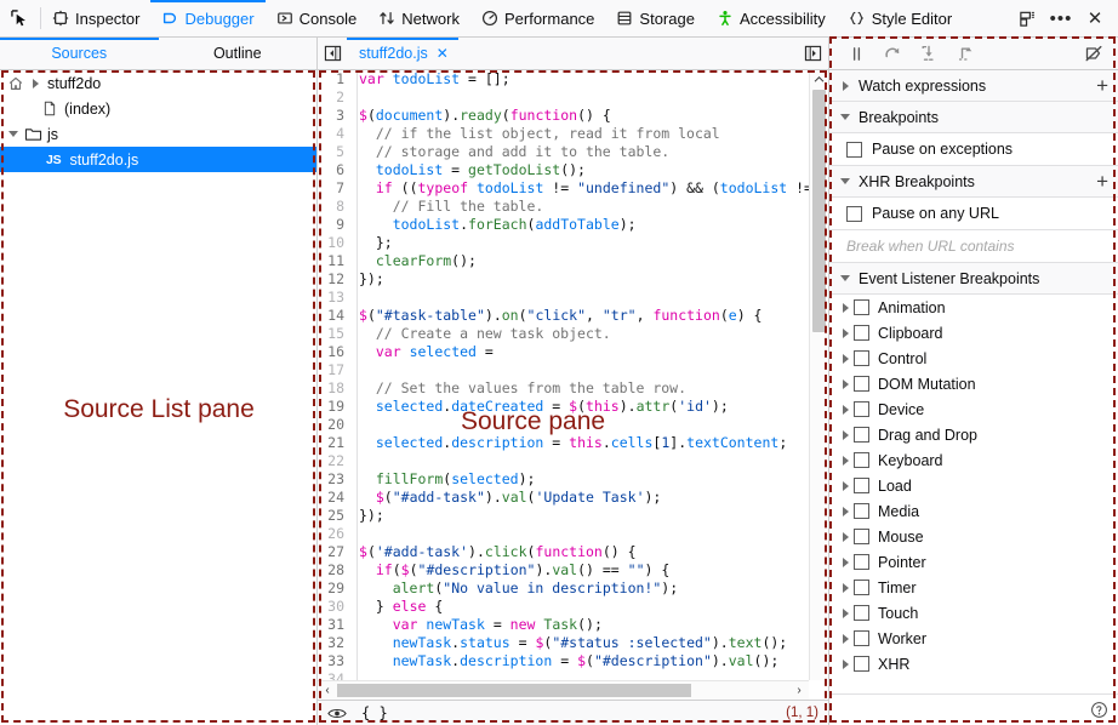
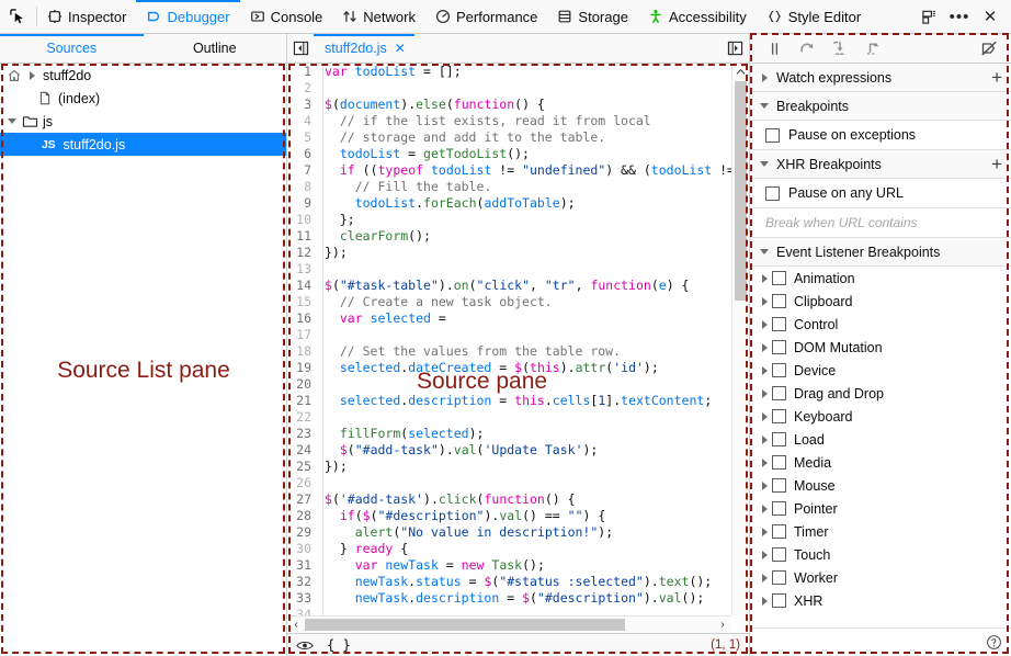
  Inspector
  Debugger
  Console
  Network
  Performance
  Storage
  Accessibility
  Style Editor
  •••
  ✕
  Sources
  Outline
  stuff2do.js
  ✕
  stuff2do
  (index)
  js
  JS
  stuff2do.js
  Source List pane
  1
  var todoList = [];
  2
  3
- $(document).ready(function() {
+ $(document).else(function() {
  4
- // if the list object, read it from local
+ // if the list exists, read it from local
  5
  // storage and add it to the table.
  6
  todoList = getTodoList();
  7
  if ((typeof todoList != "undefined") && (todoList !
  8
  // Fill the table.
  9
  todoList.forEach(addToTable);
  10
  };
  11
  clearForm();
  12
  });
  13
  14
  $("#task-table").on("click", "tr", function(e) {
  15
  // Create a new task object.
  16
  var selected =
  17
  18
  // Set the values from the table row.
  19
  selected.dateCreated = $(this).attr('id');
  20
  21
  selected.description = this.cells[1].textContent;
  22
  23
  fillForm(selected);
  24
  $("#add-task").val('Update Task');
  25
  });
  26
  27
  $('#add-task').click(function() {
  28
  if($("#description").val() == "") {
  29
  alert("No value in description!");
  30
- } else {
+ } ready {
  31
  var newTask = new Task();
  32
  newTask.status = $("#status :selected").text();
  33
  newTask.description = $("#description").val();
  34
  Source pane
  ‹
  ›
  { }
  (1, 1)
  Watch expressions
  +
  Breakpoints
  Pause on exceptions
  XHR Breakpoints
  +
  Pause on any URL
  Break when URL contains
  Event Listener Breakpoints
  Animation
  Clipboard
  Control
  DOM Mutation
  Device
  Drag and Drop
  Keyboard
  Load
  Media
  Mouse
  Pointer
  Timer
  Touch
  Worker
  XHR
